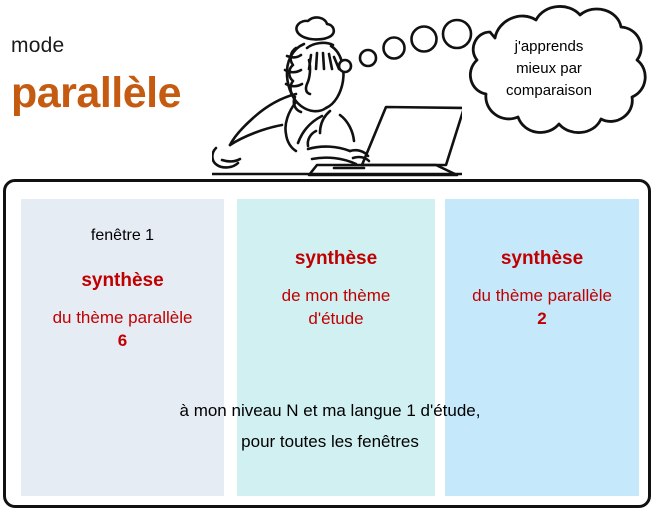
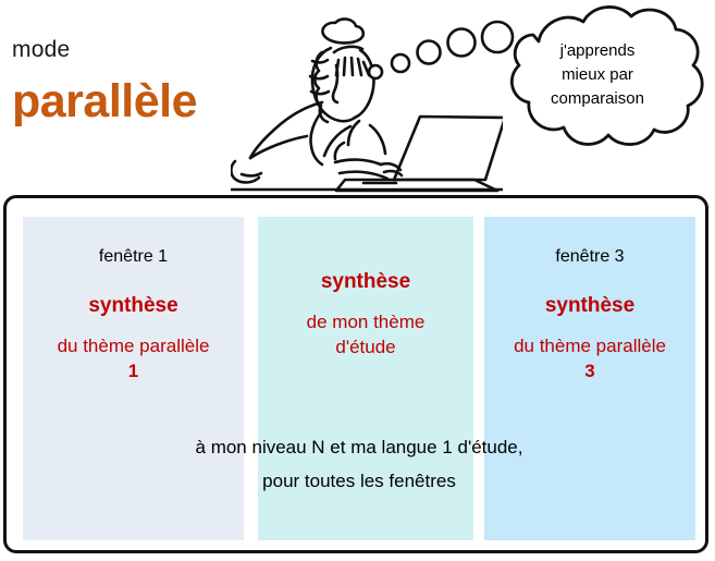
  mode
  parallèle
  j'apprends
  mieux par
  comparaison
  fenêtre 1
  synthèse
  du thème parallèle
- 6
+ 1
  synthèse
  de mon thème
  d'étude
+ fenêtre 3
  synthèse
  du thème parallèle
- 2
+ 3
  à mon niveau N et ma langue 1 d'étude,
  pour toutes les fenêtres
